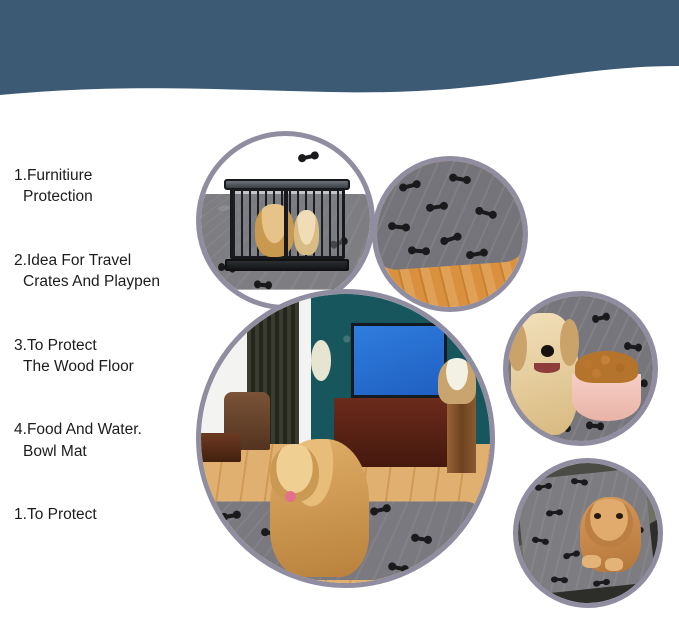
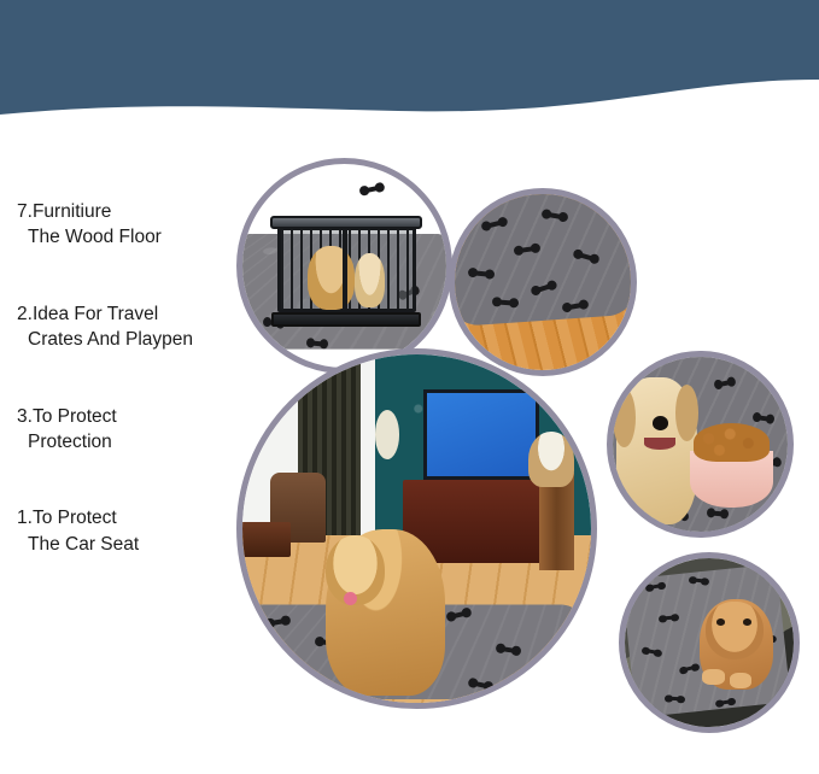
- 1.Furnitiure
+ 7.Furnitiure
- Protection
+ The Wood Floor
  2.Idea For Travel
  Crates And Playpen
  3.To Protect
- The Wood Floor
+ Protection
- 4.Food And Water.
- Bowl Mat
  1.To Protect
+ The Car Seat
